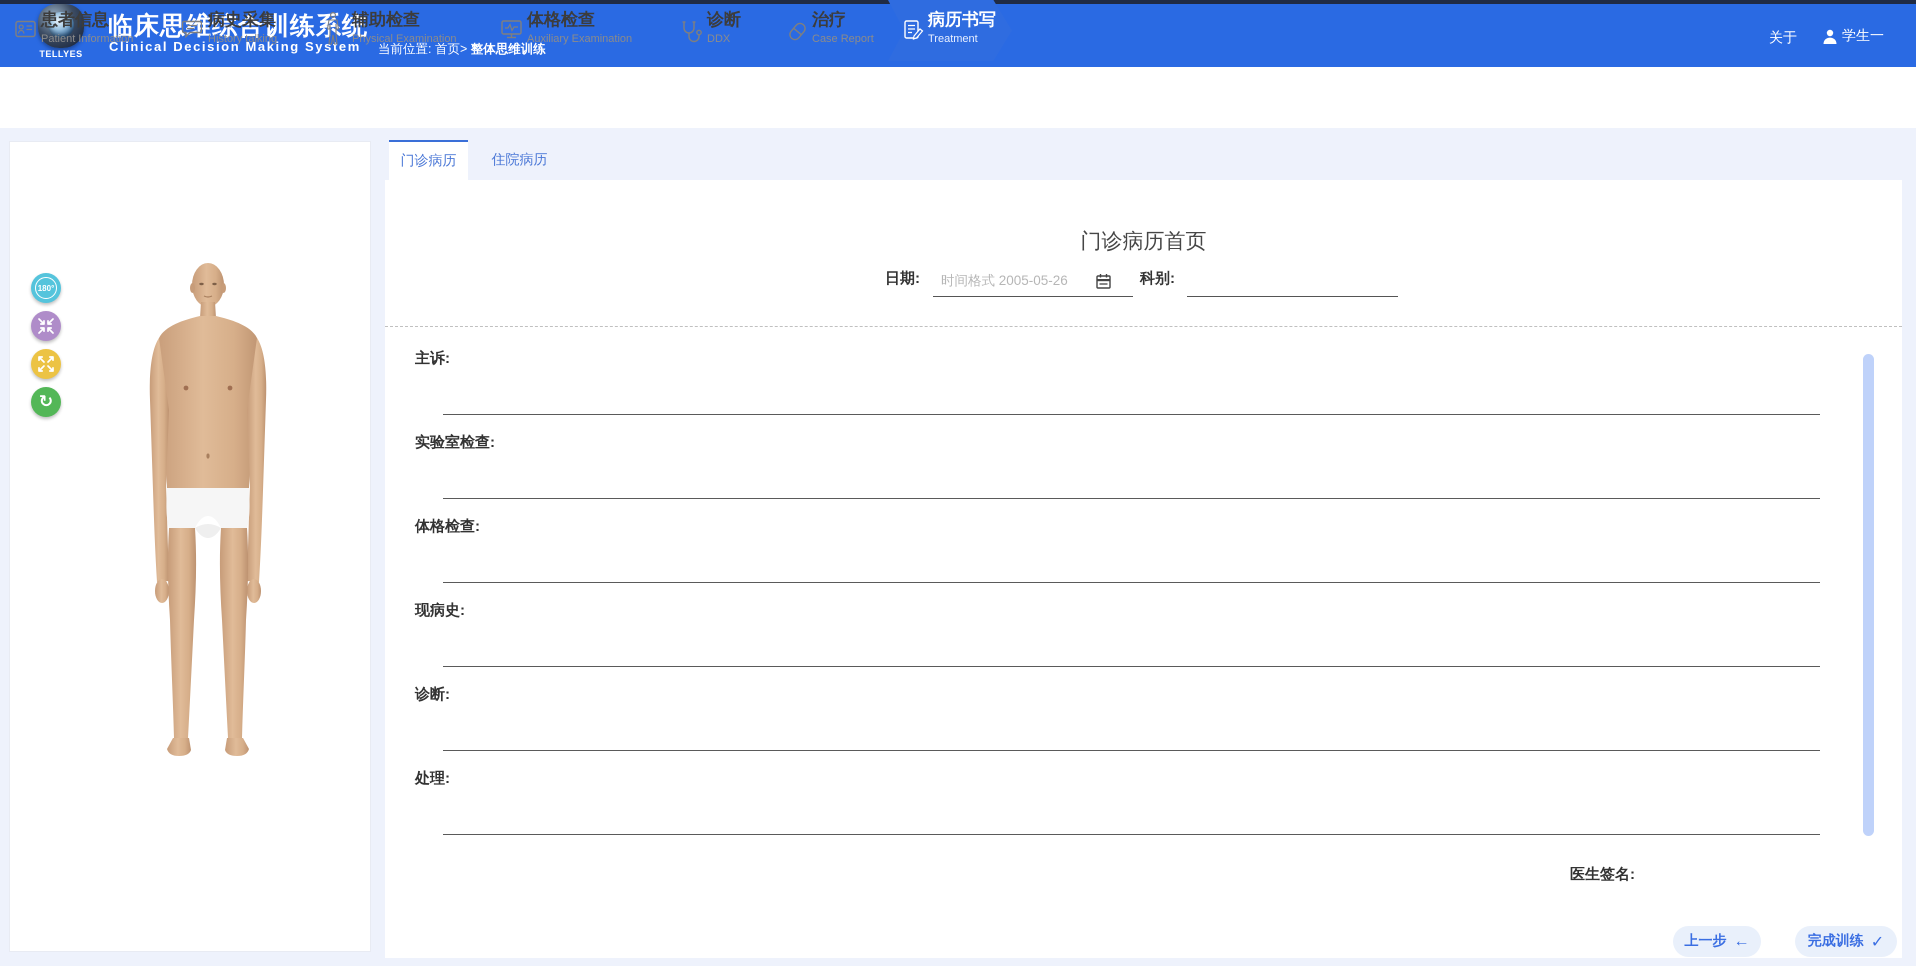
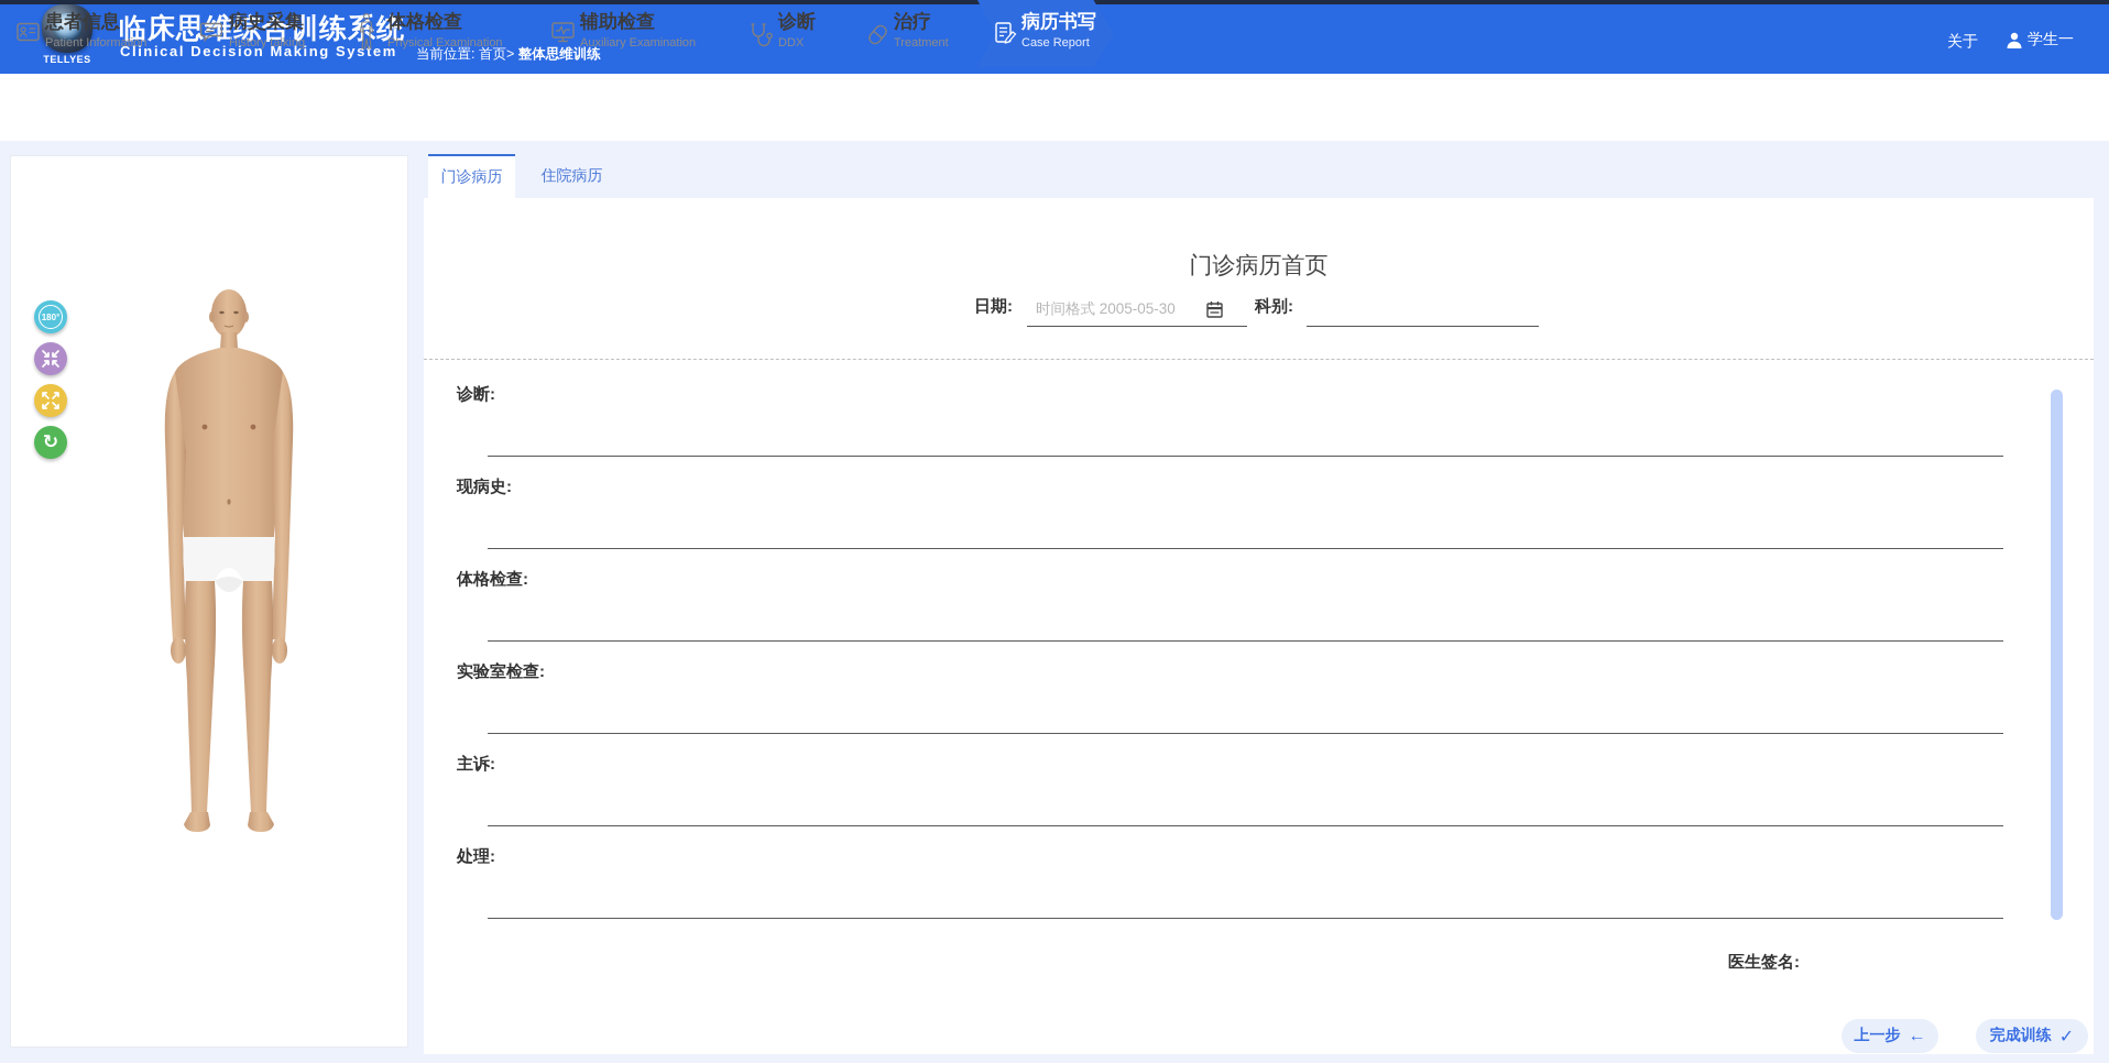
  TELLYES
  临床思维综合训练系统
  Clinical Decision Making System
  当前位置: 首页> 整体思维训练
  关于
  学生一
  患者信息
  Patient Information
  病史采集
  History talking
- 辅助检查
+ 体格检查
  Physical Examination
- 体格检查
+ 辅助检查
  Auxiliary Examination
  诊断
  DDX
  治疗
- Case Report
+ Treatment
  病历书写
- Treatment
+ Case Report
  180°
  ↻
  门诊病历
  住院病历
  门诊病历首页
  日期:
- 时间格式 2005-05-26
+ 时间格式 2005-05-30
  科别:
- 主诉:
+ 诊断:
- 实验室检查:
+ 现病史:
  体格检查:
- 现病史:
+ 实验室检查:
- 诊断:
+ 主诉:
  处理:
  医生签名:
  上一步
  ←
  完成训练
  ✓
